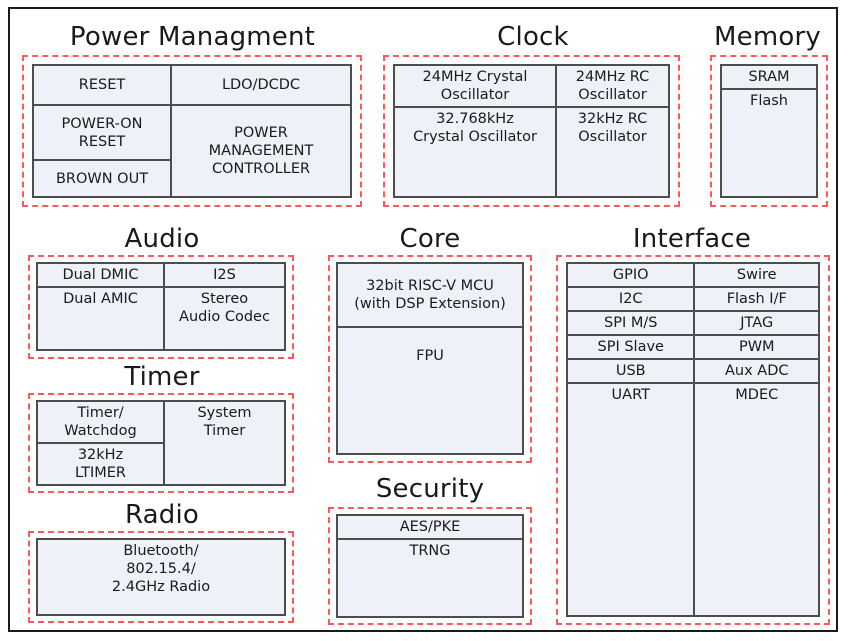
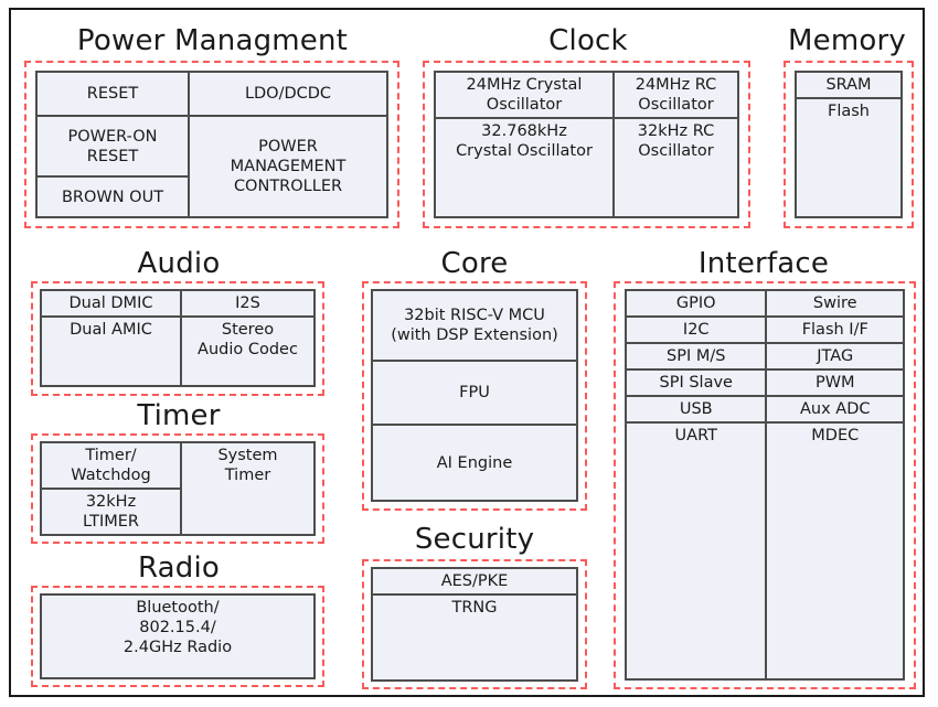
  Power Managment
  RESET
  POWER-ON
  RESET
  BROWN OUT
  LDO/DCDC
  POWER
  MANAGEMENT
  CONTROLLER
  Clock
  24MHz Crystal
  Oscillator
  32.768kHz
  Crystal Oscillator
  24MHz RC
  Oscillator
  32kHz RC
  Oscillator
  Memory
  SRAM
  Flash
  Audio
  Dual DMIC
  Dual AMIC
  I2S
  Stereo
  Audio Codec
  Timer
  Timer/
  Watchdog
  32kHz
  LTIMER
  System
  Timer
  Radio
  Bluetooth/
  802.15.4/
  2.4GHz Radio
  Core
  32bit RISC-V MCU
  (with DSP Extension)
  FPU
+ AI Engine
  Security
  AES/PKE
  TRNG
  Interface
  GPIO
  I2C
  SPI M/S
  SPI Slave
  USB
  UART
  Swire
  Flash I/F
  JTAG
  PWM
  Aux ADC
  MDEC
